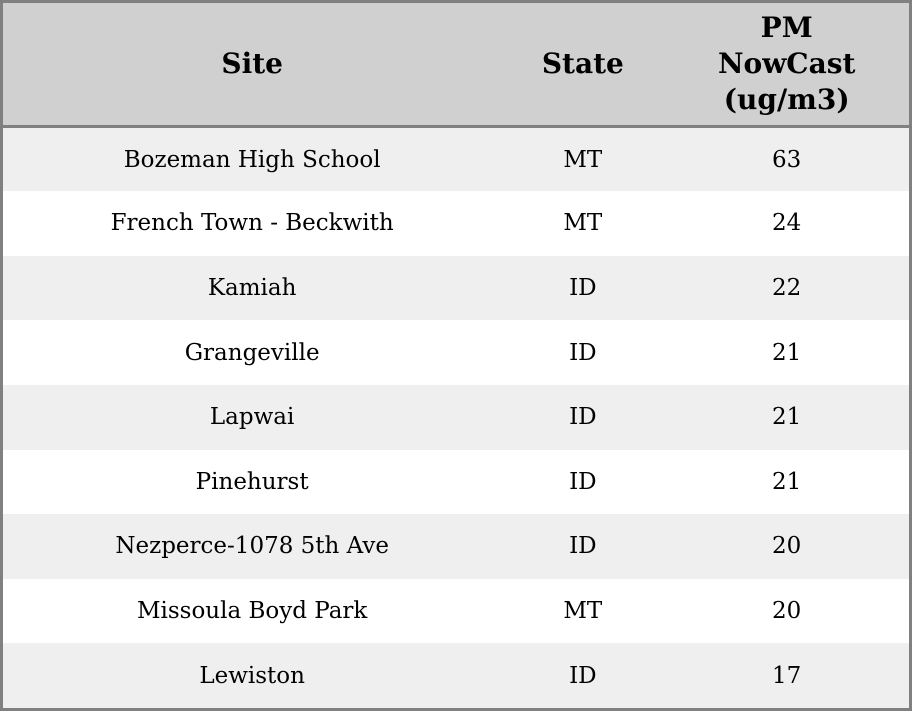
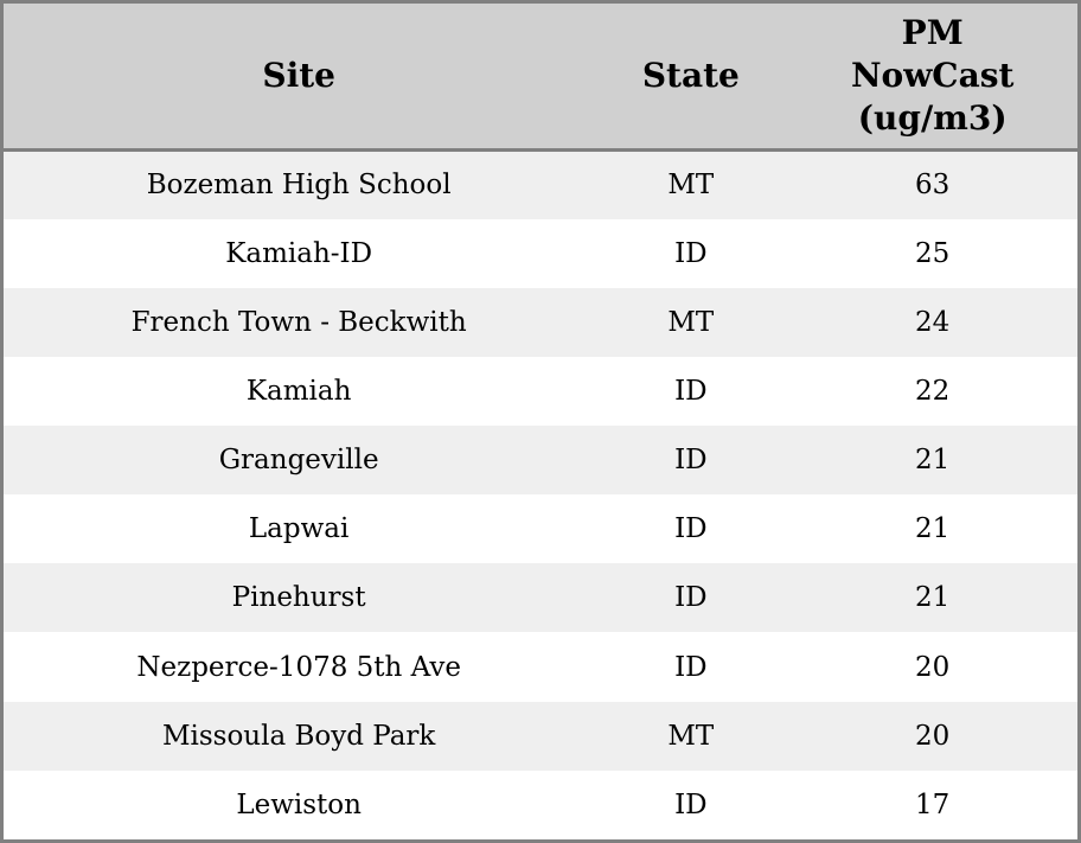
  Site	State	PM NowCast (ug/m3)
  Bozeman High School	MT	63
+ Kamiah-ID	ID	25
  French Town - Beckwith	MT	24
  Kamiah	ID	22
  Grangeville	ID	21
  Lapwai	ID	21
  Pinehurst	ID	21
  Nezperce-1078 5th Ave	ID	20
  Missoula Boyd Park	MT	20
  Lewiston	ID	17
